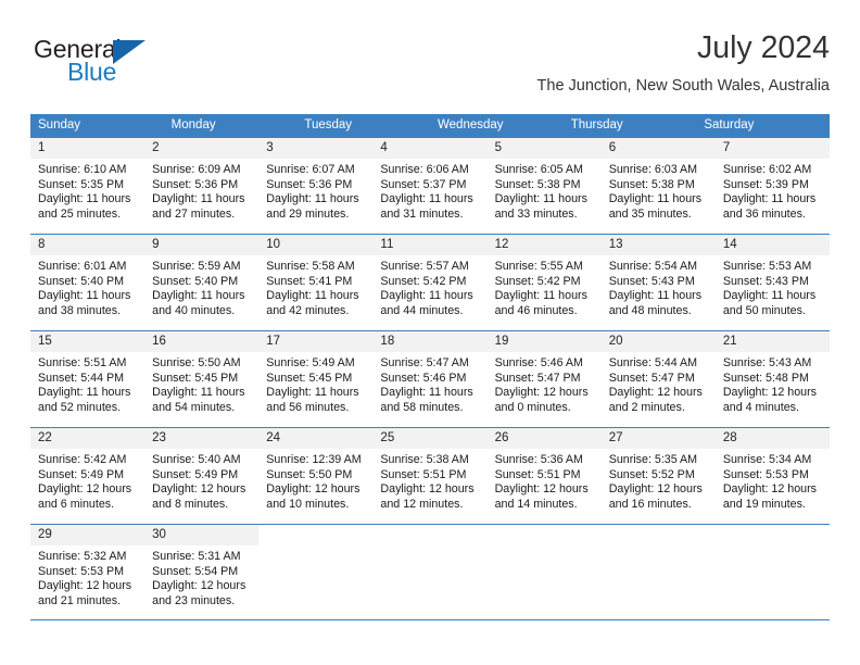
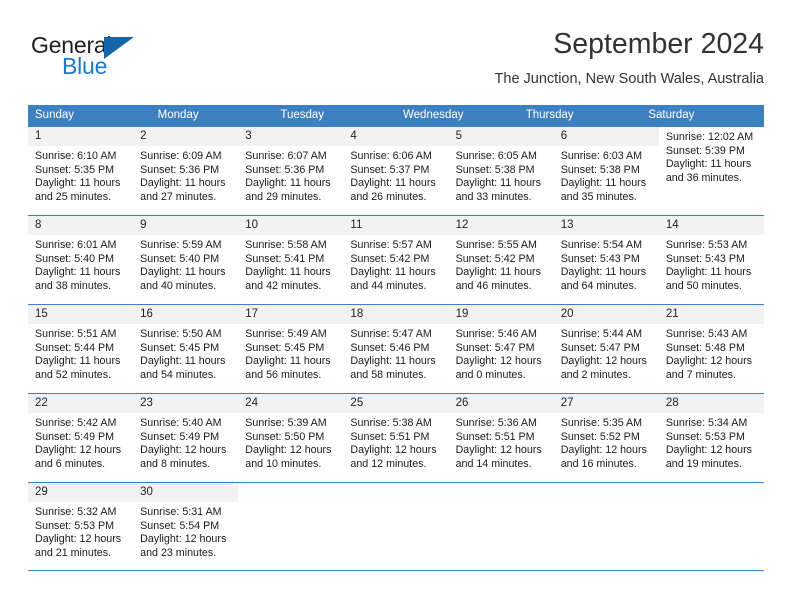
  General
  Blue
- July 2024
+ September 2024
  The Junction, New South Wales, Australia
  Sunday
  Monday
  Tuesday
  Wednesday
  Thursday
  Saturday
  1
  Sunrise: 6:10 AM
  Sunset: 5:35 PM
  Daylight: 11 hours
  and 25 minutes.
  2
  Sunrise: 6:09 AM
  Sunset: 5:36 PM
  Daylight: 11 hours
  and 27 minutes.
  3
  Sunrise: 6:07 AM
  Sunset: 5:36 PM
  Daylight: 11 hours
  and 29 minutes.
  4
  Sunrise: 6:06 AM
  Sunset: 5:37 PM
  Daylight: 11 hours
- and 31 minutes.
+ and 26 minutes.
  5
  Sunrise: 6:05 AM
  Sunset: 5:38 PM
  Daylight: 11 hours
  and 33 minutes.
  6
  Sunrise: 6:03 AM
  Sunset: 5:38 PM
  Daylight: 11 hours
  and 35 minutes.
- 7
- Sunrise: 6:02 AM
+ Sunrise: 12:02 AM
  Sunset: 5:39 PM
  Daylight: 11 hours
  and 36 minutes.
  8
  Sunrise: 6:01 AM
  Sunset: 5:40 PM
  Daylight: 11 hours
  and 38 minutes.
  9
  Sunrise: 5:59 AM
  Sunset: 5:40 PM
  Daylight: 11 hours
  and 40 minutes.
  10
  Sunrise: 5:58 AM
  Sunset: 5:41 PM
  Daylight: 11 hours
  and 42 minutes.
  11
  Sunrise: 5:57 AM
  Sunset: 5:42 PM
  Daylight: 11 hours
  and 44 minutes.
  12
  Sunrise: 5:55 AM
  Sunset: 5:42 PM
  Daylight: 11 hours
  and 46 minutes.
  13
  Sunrise: 5:54 AM
  Sunset: 5:43 PM
  Daylight: 11 hours
- and 48 minutes.
+ and 64 minutes.
  14
  Sunrise: 5:53 AM
  Sunset: 5:43 PM
  Daylight: 11 hours
  and 50 minutes.
  15
  Sunrise: 5:51 AM
  Sunset: 5:44 PM
  Daylight: 11 hours
  and 52 minutes.
  16
  Sunrise: 5:50 AM
  Sunset: 5:45 PM
  Daylight: 11 hours
  and 54 minutes.
  17
  Sunrise: 5:49 AM
  Sunset: 5:45 PM
  Daylight: 11 hours
  and 56 minutes.
  18
  Sunrise: 5:47 AM
  Sunset: 5:46 PM
  Daylight: 11 hours
  and 58 minutes.
  19
  Sunrise: 5:46 AM
  Sunset: 5:47 PM
  Daylight: 12 hours
  and 0 minutes.
  20
  Sunrise: 5:44 AM
  Sunset: 5:47 PM
  Daylight: 12 hours
  and 2 minutes.
  21
  Sunrise: 5:43 AM
  Sunset: 5:48 PM
  Daylight: 12 hours
- and 4 minutes.
+ and 7 minutes.
  22
  Sunrise: 5:42 AM
  Sunset: 5:49 PM
  Daylight: 12 hours
  and 6 minutes.
  23
  Sunrise: 5:40 AM
  Sunset: 5:49 PM
  Daylight: 12 hours
  and 8 minutes.
  24
- Sunrise: 12:39 AM
+ Sunrise: 5:39 AM
  Sunset: 5:50 PM
  Daylight: 12 hours
  and 10 minutes.
  25
  Sunrise: 5:38 AM
  Sunset: 5:51 PM
  Daylight: 12 hours
  and 12 minutes.
  26
  Sunrise: 5:36 AM
  Sunset: 5:51 PM
  Daylight: 12 hours
  and 14 minutes.
  27
  Sunrise: 5:35 AM
  Sunset: 5:52 PM
  Daylight: 12 hours
  and 16 minutes.
  28
  Sunrise: 5:34 AM
  Sunset: 5:53 PM
  Daylight: 12 hours
  and 19 minutes.
  29
  Sunrise: 5:32 AM
  Sunset: 5:53 PM
  Daylight: 12 hours
  and 21 minutes.
  30
  Sunrise: 5:31 AM
  Sunset: 5:54 PM
  Daylight: 12 hours
  and 23 minutes.
